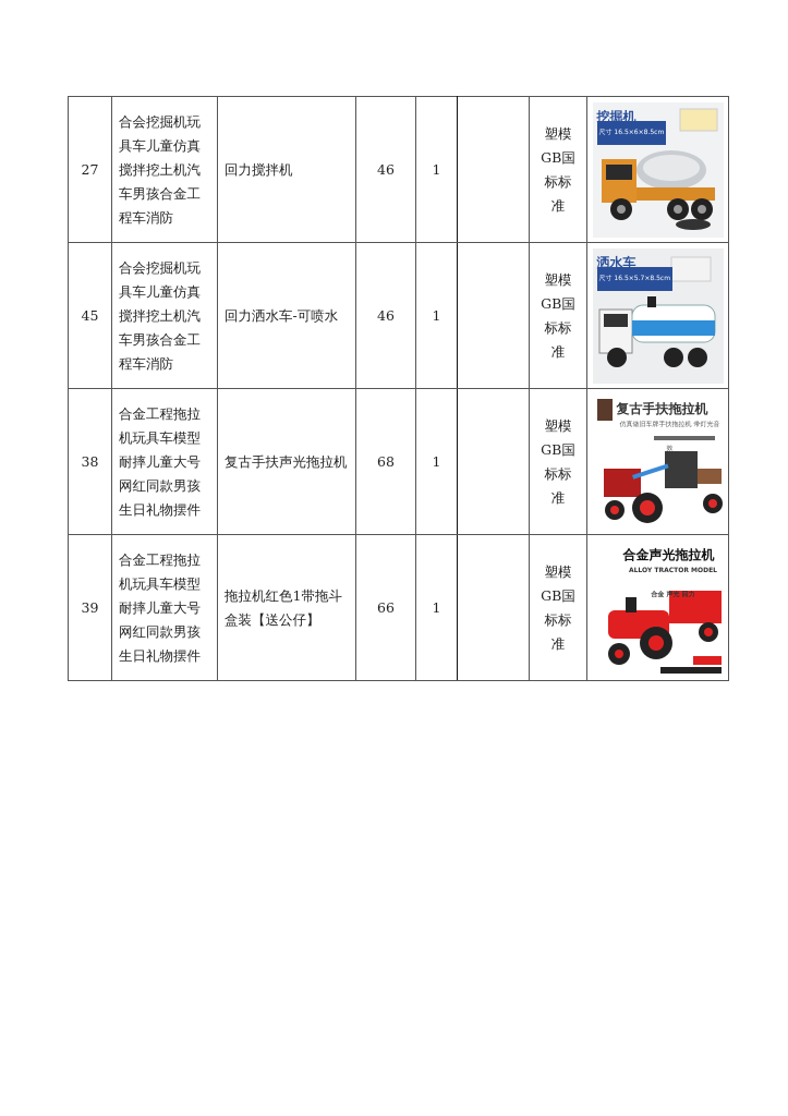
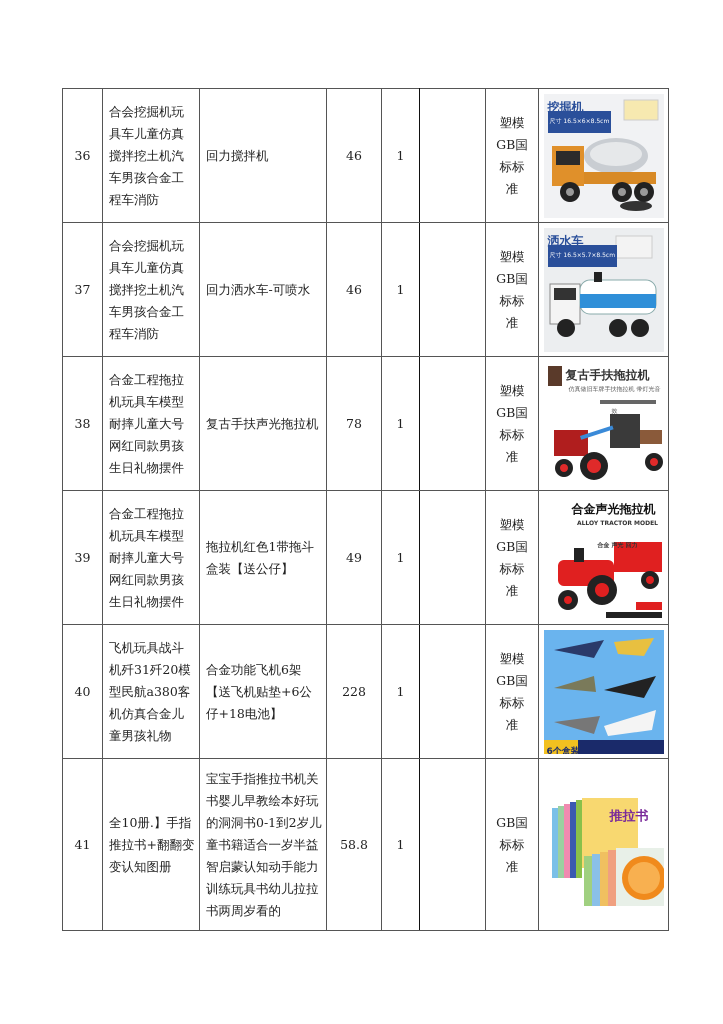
- 27	合会挖掘机玩具车儿童仿真搅拌挖土机汽车男孩合金工程车消防	回力搅拌机	46	1		塑模GB国标标准	挖掘机
+ 36	合会挖掘机玩具车儿童仿真搅拌挖土机汽车男孩合金工程车消防	回力搅拌机	46	1		塑模GB国标标准	挖掘机
- 45	合会挖掘机玩具车儿童仿真搅拌挖土机汽车男孩合金工程车消防	回力洒水车-可喷水	46	1		塑模GB国标标准	洒水车
+ 37	合会挖掘机玩具车儿童仿真搅拌挖土机汽车男孩合金工程车消防	回力洒水车-可喷水	46	1		塑模GB国标标准	洒水车
- 38	合金工程拖拉机玩具车模型耐摔儿童大号网红同款男孩生日礼物摆件	复古手扶声光拖拉机	68	1		塑模GB国标标准	复古手扶拖拉机
+ 38	合金工程拖拉机玩具车模型耐摔儿童大号网红同款男孩生日礼物摆件	复古手扶声光拖拉机	78	1		塑模GB国标标准	复古手扶拖拉机
- 39	合金工程拖拉机玩具车模型耐摔儿童大号网红同款男孩生日礼物摆件	拖拉机红色1带拖斗盒装【送公仔】	66	1		塑模GB国标标准	合金声光拖拉机
+ 39	合金工程拖拉机玩具车模型耐摔儿童大号网红同款男孩生日礼物摆件	拖拉机红色1带拖斗盒装【送公仔】	49	1		塑模GB国标标准	合金声光拖拉机
+ 40	飞机玩具战斗机歼31歼20模型民航a380客机仿真合金儿童男孩礼物	合金功能飞机6架【送飞机贴垫+6公仔+18电池】	228	1		塑模GB国标标准	6个盒装
+ 41	全10册.】手指推拉书+翻翻变变认知图册	宝宝手指推拉书机关书婴儿早教绘本好玩的洞洞书0-1到2岁儿童书籍适合一岁半益智启蒙认知动手能力训练玩具书幼儿拉拉书两周岁看的	58.8	1		GB国标标准	推拉书
